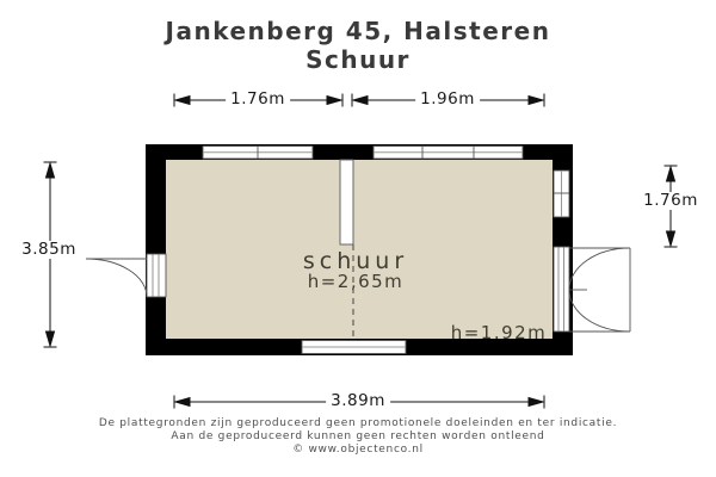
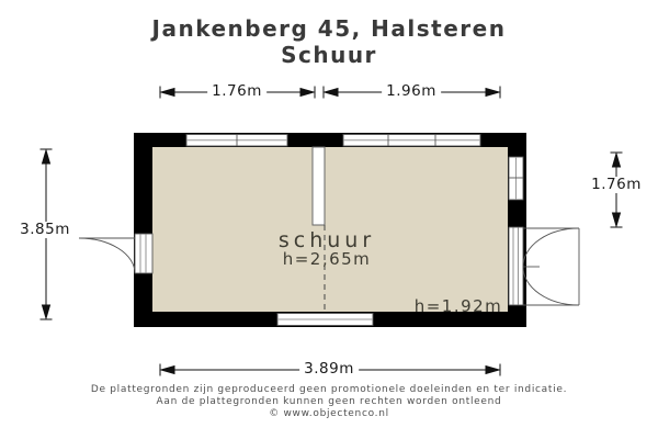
  Jankenberg 45, Halsteren
  Schuur
  1.76m
  1.96m
  3.85m
  1.76m
  3.89m
  schuur
  h=2,65m
  h=1.92m
  De plattegronden zijn geproduceerd geen promotionele doeleinden en ter indicatie.
- Aan de geproduceerd kunnen geen rechten worden ontleend
+ Aan de plattegronden kunnen geen rechten worden ontleend
  © www.objectenco.nl
